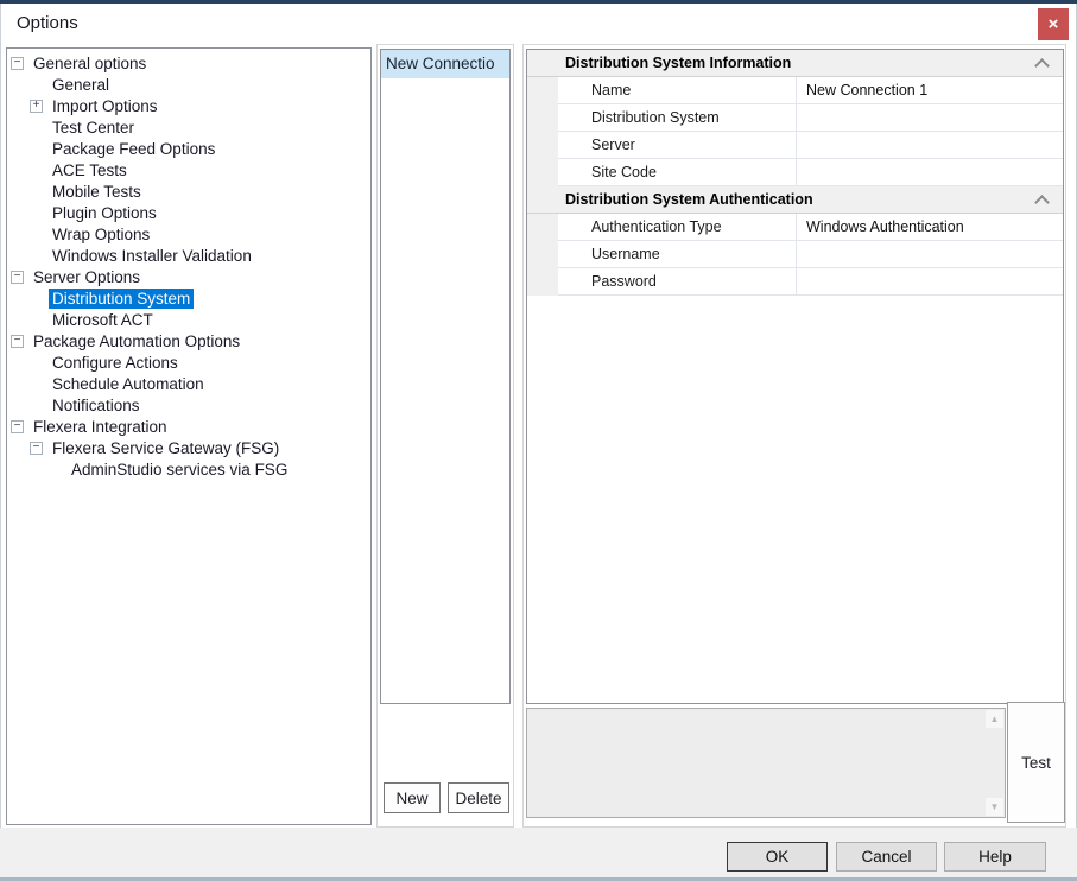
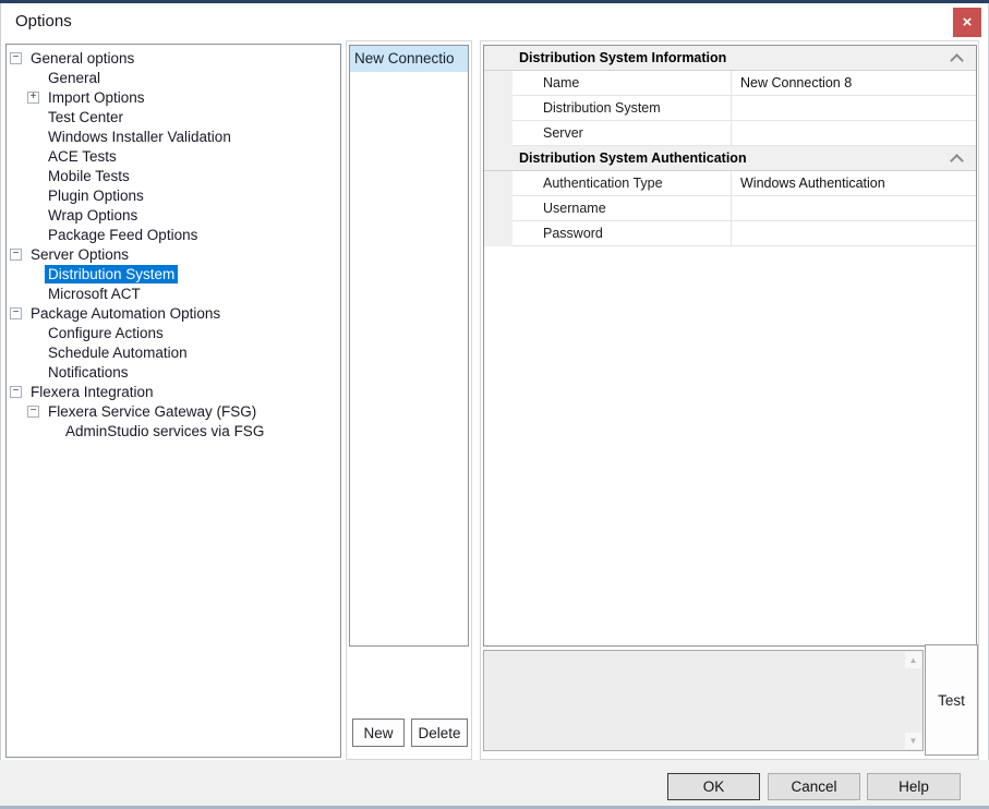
  Options
  ×
  General options
  General
  Import Options
  Test Center
- Package Feed Options
+ Windows Installer Validation
  ACE Tests
  Mobile Tests
  Plugin Options
  Wrap Options
- Windows Installer Validation
+ Package Feed Options
  Server Options
  Distribution System
  Microsoft ACT
  Package Automation Options
  Configure Actions
  Schedule Automation
  Notifications
  Flexera Integration
  Flexera Service Gateway (FSG)
  AdminStudio services via FSG
  New Connectio
  New
  Delete
  Distribution System Information
  Name
- New Connection 1
+ New Connection 8
  Distribution System
  Server
- Site Code
  Distribution System Authentication
  Authentication Type
  Windows Authentication
  Username
  Password
  ▲
  ▼
  Test
  OK
  Cancel
  Help
